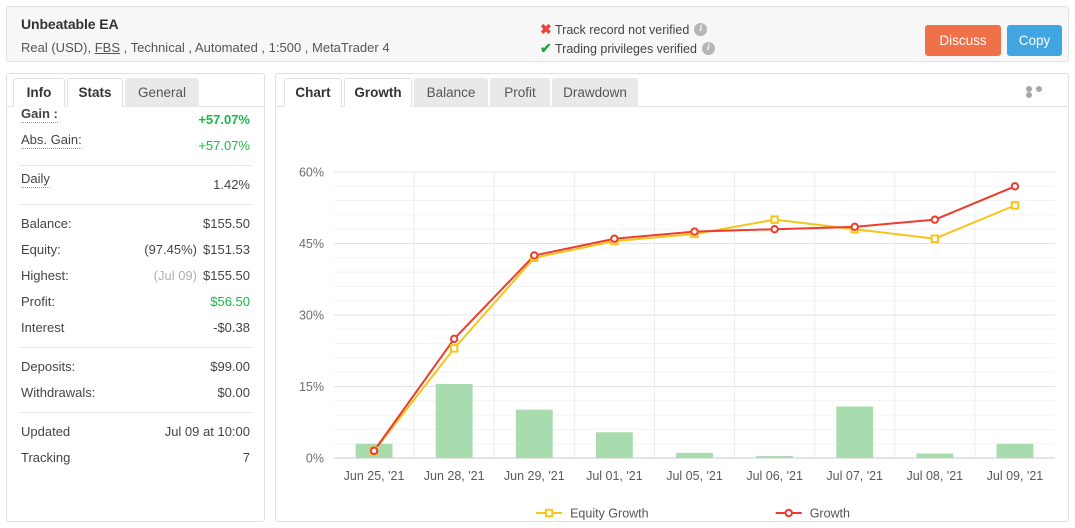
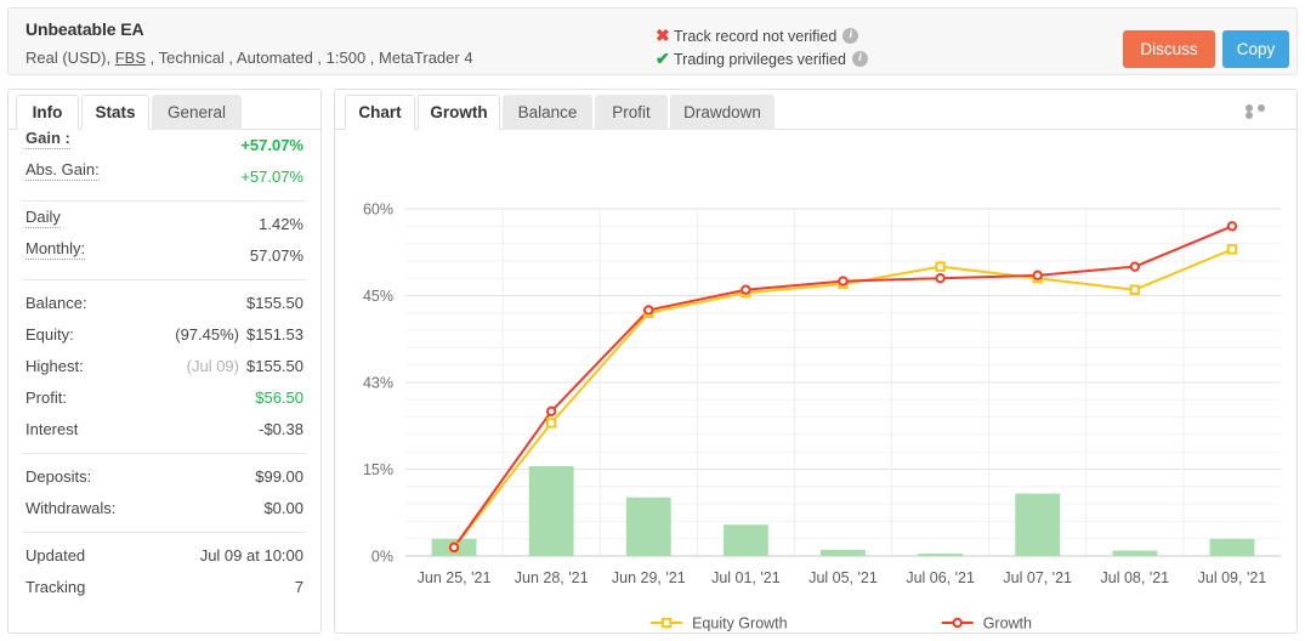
  Unbeatable EA
  Real (USD), FBS , Technical , Automated , 1:500 , MetaTrader 4
  ✖
  Track record not verified
  i
  ✔
  Trading privileges verified
  i
  Discuss
  Copy
  Info
  Stats
  General
  Gain :
  +57.07%
  Abs. Gain:
  +57.07%
  Daily
  1.42%
+ Monthly:
+ 57.07%
  Balance:
  $155.50
  Equity:
  $151.53
  (97.45%)
  Highest:
  $155.50
  (Jul 09)
  Profit:
  $56.50
  Interest
  -$0.38
  Deposits:
  $99.00
  Withdrawals:
  $0.00
  Updated
  Jul 09 at 10:00
  Tracking
  7
  Chart
  Growth
  Balance
  Profit
  Drawdown
  0%
  15%
- 30%
+ 43%
  45%
  60%
  Jun 25, '21
  Jun 28, '21
  Jun 29, '21
  Jul 01, '21
  Jul 05, '21
  Jul 06, '21
  Jul 07, '21
  Jul 08, '21
  Jul 09, '21
  Equity Growth
  Growth
